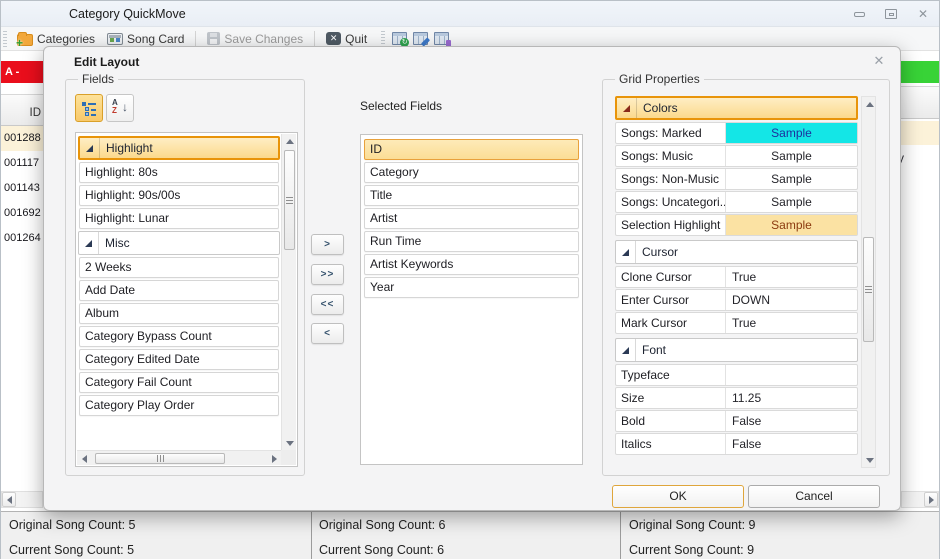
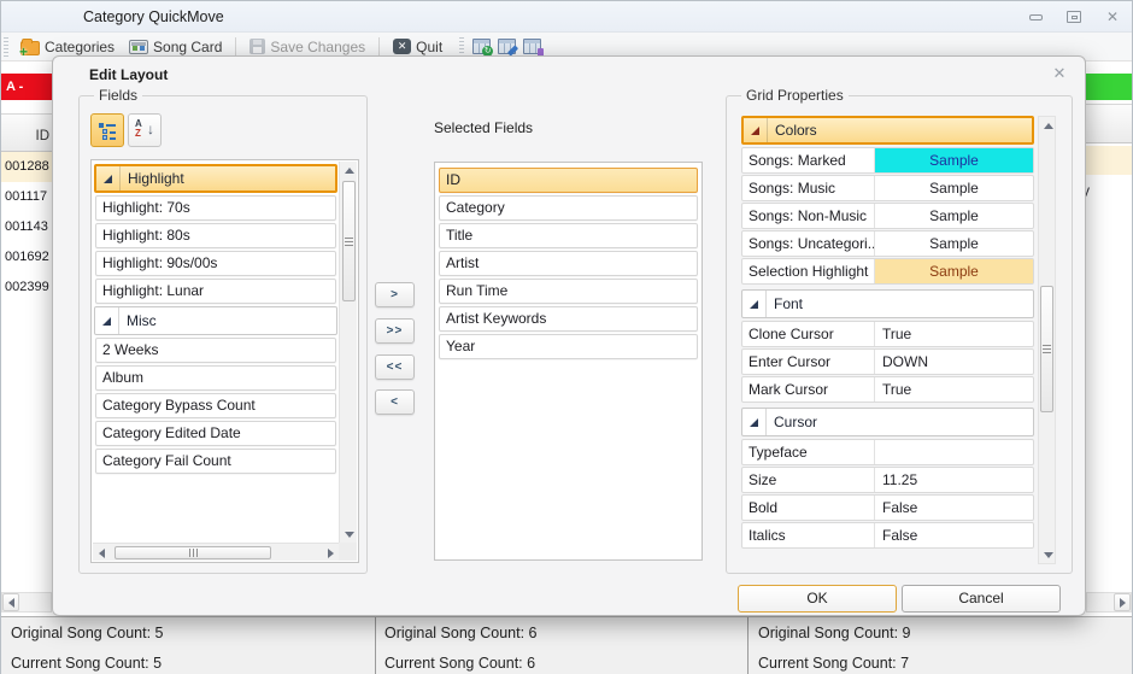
  Category QuickMove
  ✕
  Categories
  Song Card
  Save Changes
  ✕
  Quit
  ID
  001288
  001117
  001143
  001692
- 001264
+ 002399
  y
  Original Song Count: 5
  Current Song Count: 5
  Original Song Count: 6
  Current Song Count: 6
  Original Song Count: 9
- Current Song Count: 9
+ Current Song Count: 7
  Edit Layout
  ✕
  Fields
  A
  Z
  ↓
  Highlight
+ Highlight: 70s
  Highlight: 80s
  Highlight: 90s/00s
  Highlight: Lunar
  Misc
  2 Weeks
- Add Date
  Album
  Category Bypass Count
  Category Edited Date
  Category Fail Count
- Category Play Order
  >
  >>
  <<
  <
  Selected Fields
  ID
  Category
  Title
  Artist
  Run Time
  Artist Keywords
  Year
  Grid Properties
  Colors
  Songs: Marked
  Sample
  Songs: Music
  Sample
  Songs: Non-Music
  Sample
  Songs: Uncategori..
  Sample
  Selection Highlight
  Sample
- Cursor
+ Font
  Clone Cursor
  True
  Enter Cursor
  DOWN
  Mark Cursor
  True
- Font
+ Cursor
  Typeface
  Size
  11.25
  Bold
  False
  Italics
  False
  OK
  Cancel
